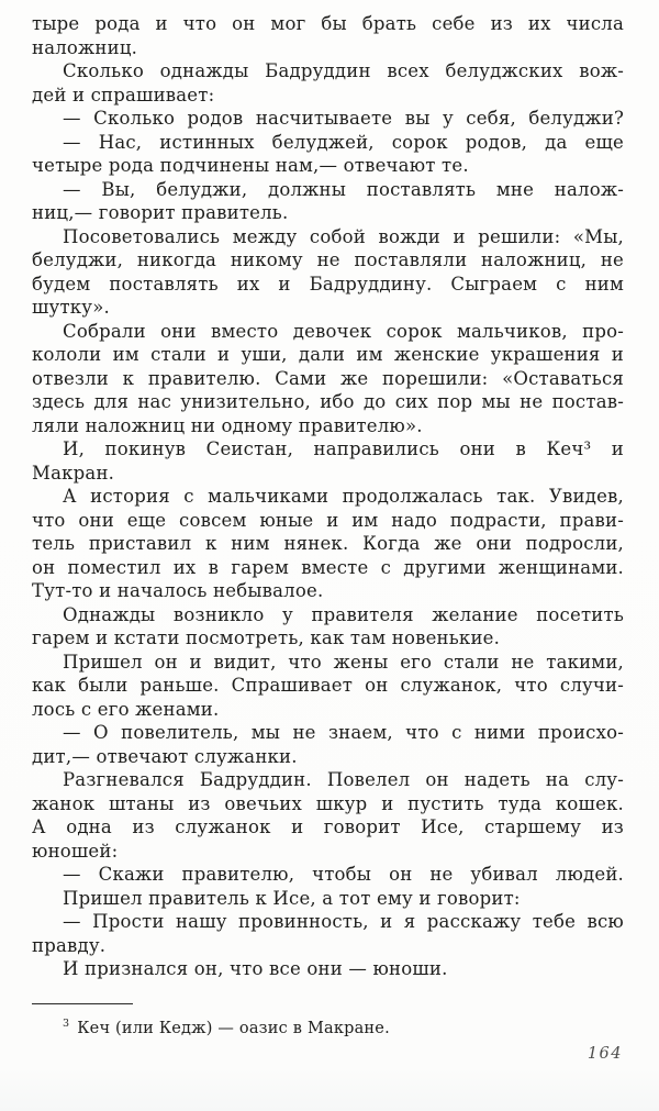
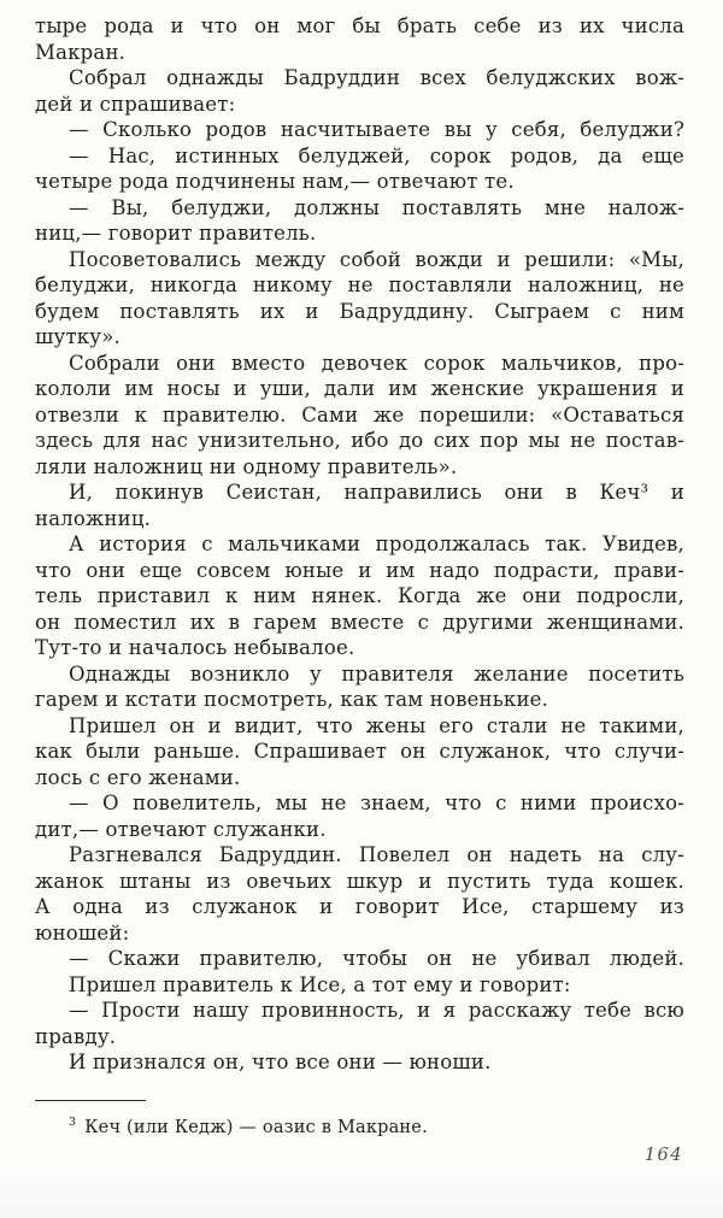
  тыре рода и что он мог бы брать себе из их числа
- наложниц.
+ Макран.
- Сколько однажды Бадруддин всех белуджских вож-
+ Собрал однажды Бадруддин всех белуджских вож-
  дей и спрашивает:
  — Сколько родов насчитываете вы у себя, белуджи?
  — Нас, истинных белуджей, сорок родов, да еще
  четыре рода подчинены нам,— отвечают те.
  — Вы, белуджи, должны поставлять мне налож-
  ниц,— говорит правитель.
  Посоветовались между собой вожди и решили: «Мы,
  белуджи, никогда никому не поставляли наложниц, не
  будем поставлять их и Бадруддину. Сыграем с ним
  шутку».
  Собрали они вместо девочек сорок мальчиков, про-
- кололи им стали и уши, дали им женские украшения и
+ кололи им носы и уши, дали им женские украшения и
  отвезли к правителю. Сами же порешили: «Оставаться
  здесь для нас унизительно, ибо до сих пор мы не постав-
- ляли наложниц ни одному правителю».
+ ляли наложниц ни одному правитель».
  И, покинув Сеистан, направились они в Кеч³ и
- Макран.
+ наложниц.
  А история с мальчиками продолжалась так. Увидев,
  что они еще совсем юные и им надо подрасти, прави-
  тель приставил к ним нянек. Когда же они подросли,
  он поместил их в гарем вместе с другими женщинами.
  Тут-то и началось небывалое.
  Однажды возникло у правителя желание посетить
  гарем и кстати посмотреть, как там новенькие.
  Пришел он и видит, что жены его стали не такими,
  как были раньше. Спрашивает он служанок, что случи-
  лось с его женами.
  — О повелитель, мы не знаем, что с ними происхо-
  дит,— отвечают служанки.
  Разгневался Бадруддин. Повелел он надеть на слу-
  жанок штаны из овечьих шкур и пустить туда кошек.
  А одна из служанок и говорит Исе, старшему из
  юношей:
  — Скажи правителю, чтобы он не убивал людей.
  Пришел правитель к Исе, а тот ему и говорит:
  — Прости нашу провинность, и я расскажу тебе всю
  правду.
  И признался он, что все они — юноши.
  3 Кеч (или Кедж) — оазис в Макране.
  164
